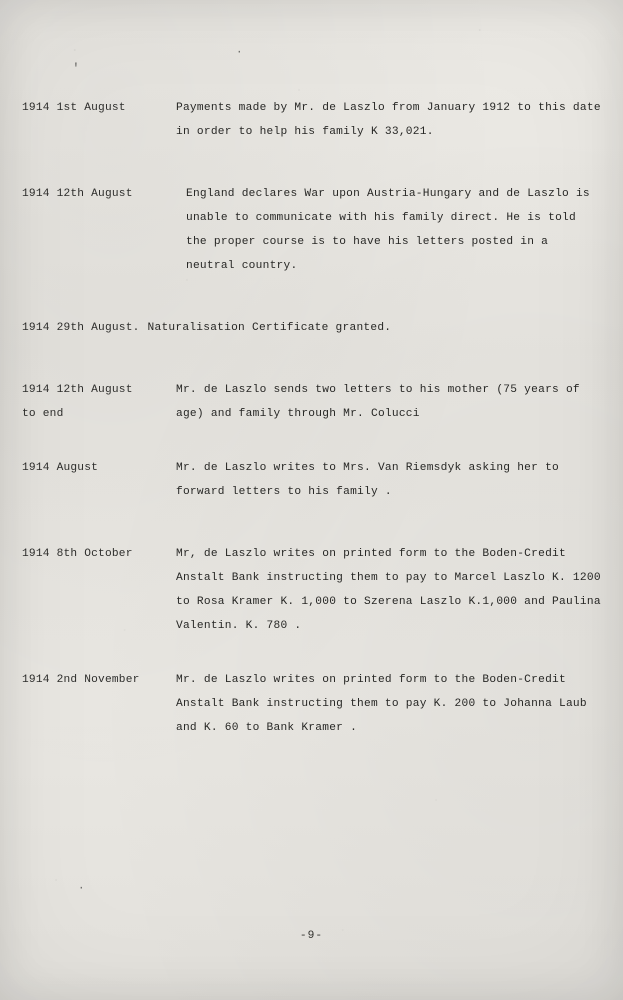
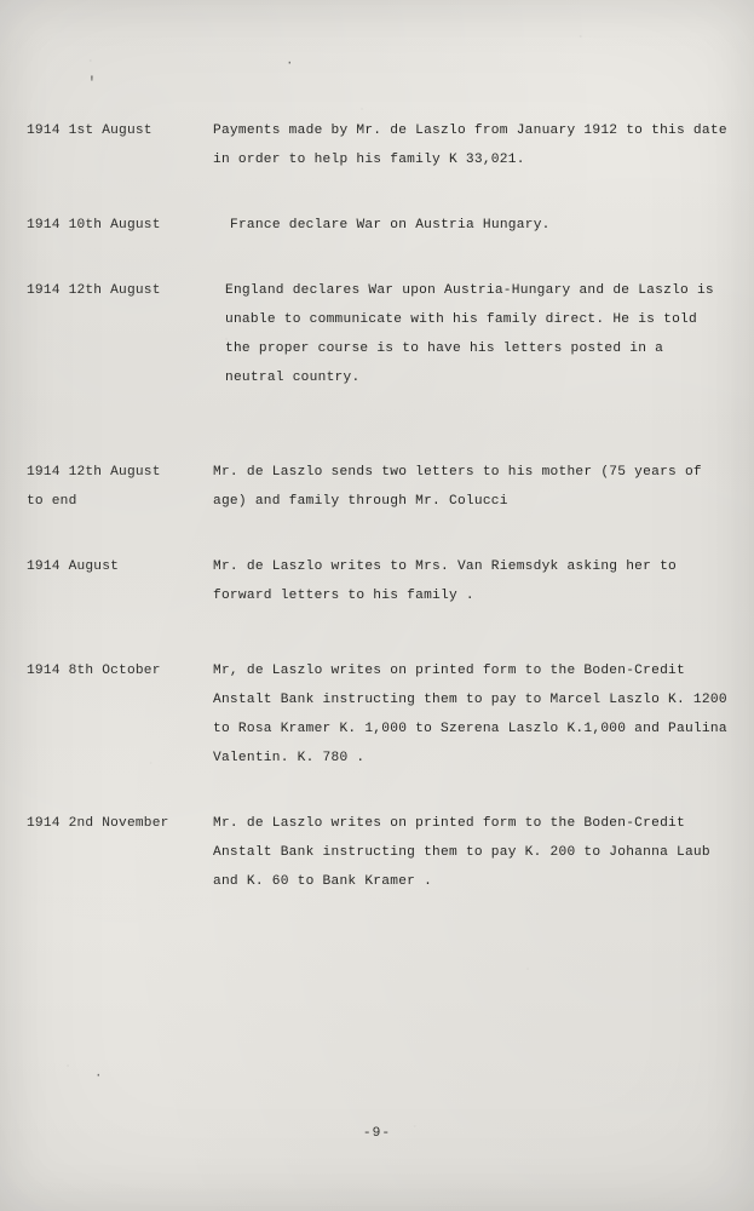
  '
  ·
  ·
  1914 1st August
  Payments made by Mr. de Laszlo from January 1912 to this date in order to help his family K 33,021.
+ 1914 10th August
+ France declare War on Austria Hungary.
  1914 12th August
  England declares War upon Austria-Hungary and de Laszlo is unable to communicate with his family direct. He is told the proper course is to have his letters posted in a neutral country.
- 1914 29th August.
- Naturalisation Certificate granted.
  1914 12th August
  to end
  Mr. de Laszlo sends two letters to his mother (75 years of age) and family through Mr. Colucci
  1914 August
  Mr. de Laszlo writes to Mrs. Van Riemsdyk asking her to forward letters to his family .
  1914 8th October
  Mr, de Laszlo writes on printed form to the Boden-Credit Anstalt Bank instructing them to pay to Marcel Laszlo K. 1200 to Rosa Kramer K. 1,000 to Szerena Laszlo K.1,000 and Paulina Valentin. K. 780 .
  1914 2nd November
  Mr. de Laszlo writes on printed form to the Boden-Credit Anstalt Bank instructing them to pay K. 200 to Johanna Laub and K. 60 to Bank Kramer .
  -9-
